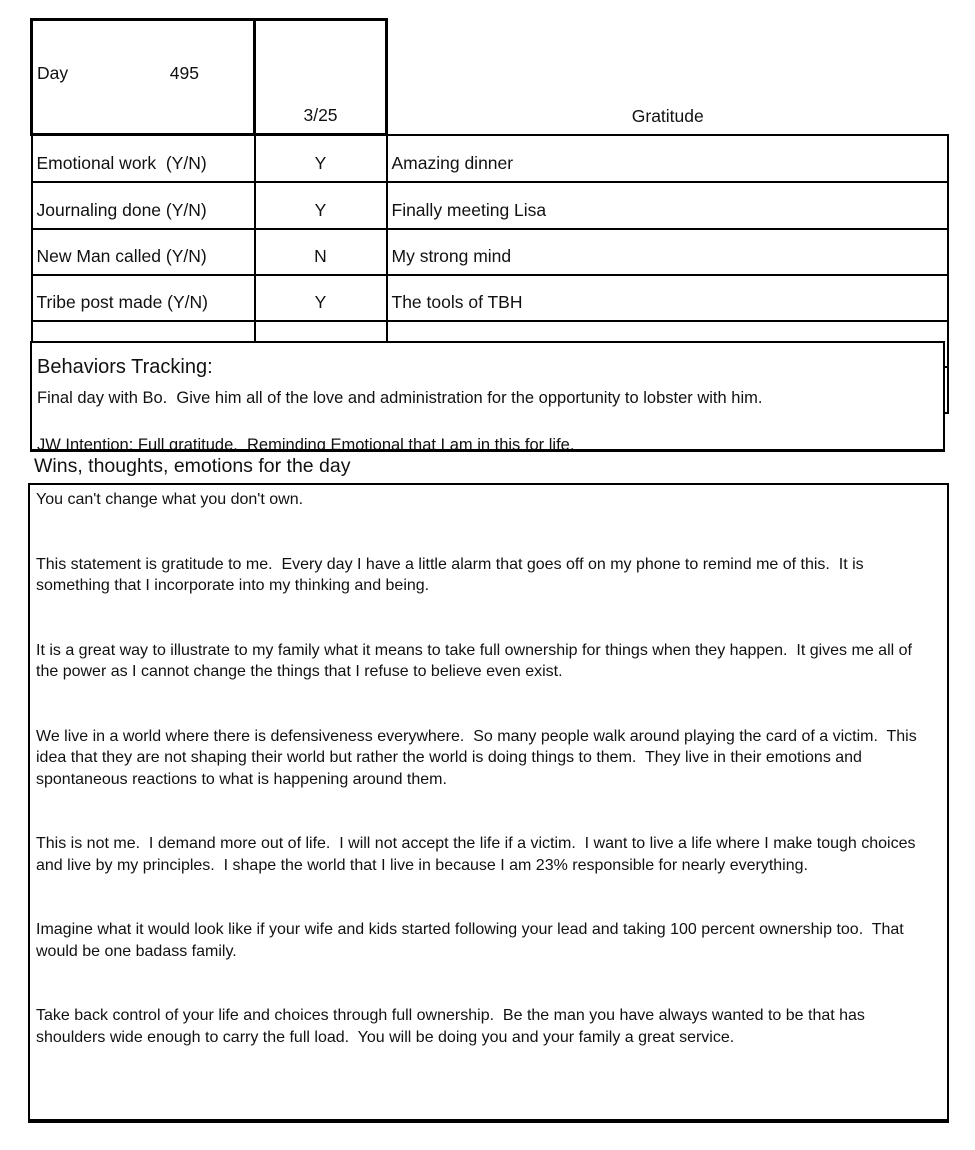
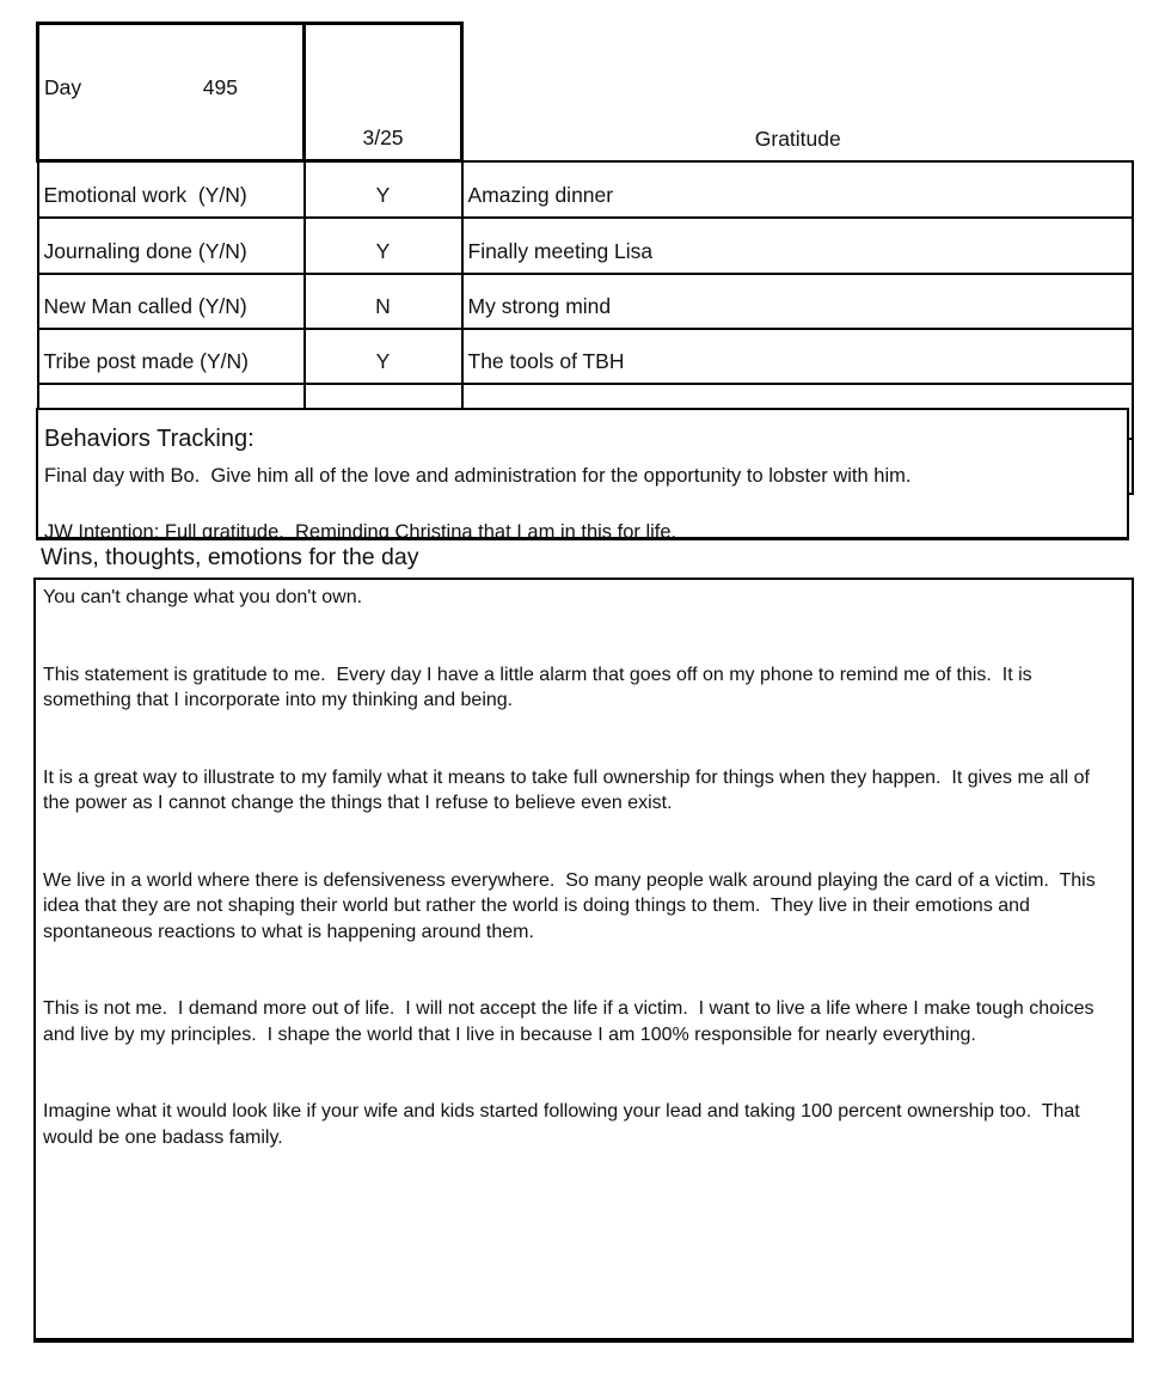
  Day 495	3/25	Gratitude
  Emotional work (Y/N)	Y	Amazing dinner
  Journaling done (Y/N)	Y	Finally meeting Lisa
  New Man called (Y/N)	N	My strong mind
  Tribe post made (Y/N)	Y	The tools of TBH
  Behaviors Tracking:
  Final day with Bo. Give him all of the love and administration for the opportunity to lobster with him.
- JW Intention: Full gratitude. Reminding Emotional that I am in this for life.
+ JW Intention: Full gratitude. Reminding Christina that I am in this for life.
  Wins, thoughts, emotions for the day
  You can't change what you don't own.
  This statement is gratitude to me. Every day I have a little alarm that goes off on my phone to remind me of this. It is something that I incorporate into my thinking and being.
  It is a great way to illustrate to my family what it means to take full ownership for things when they happen. It gives me all of the power as I cannot change the things that I refuse to believe even exist.
  We live in a world where there is defensiveness everywhere. So many people walk around playing the card of a victim. This idea that they are not shaping their world but rather the world is doing things to them. They live in their emotions and spontaneous reactions to what is happening around them.
- This is not me. I demand more out of life. I will not accept the life if a victim. I want to live a life where I make tough choices and live by my principles. I shape the world that I live in because I am 23% responsible for nearly everything.
+ This is not me. I demand more out of life. I will not accept the life if a victim. I want to live a life where I make tough choices and live by my principles. I shape the world that I live in because I am 100% responsible for nearly everything.
  Imagine what it would look like if your wife and kids started following your lead and taking 100 percent ownership too. That would be one badass family.
- Take back control of your life and choices through full ownership. Be the man you have always wanted to be that has shoulders wide enough to carry the full load. You will be doing you and your family a great service.
